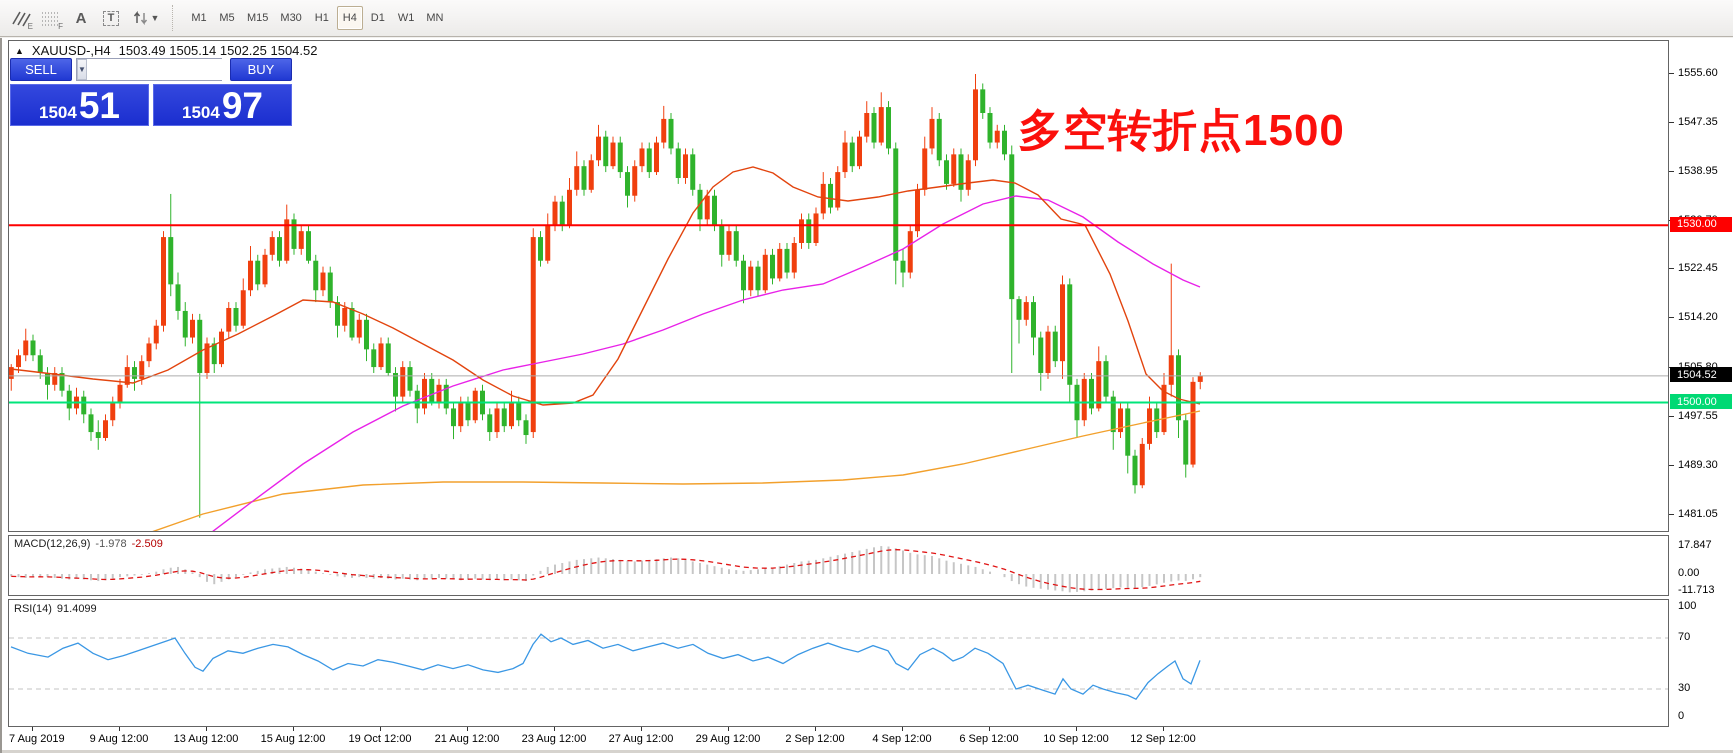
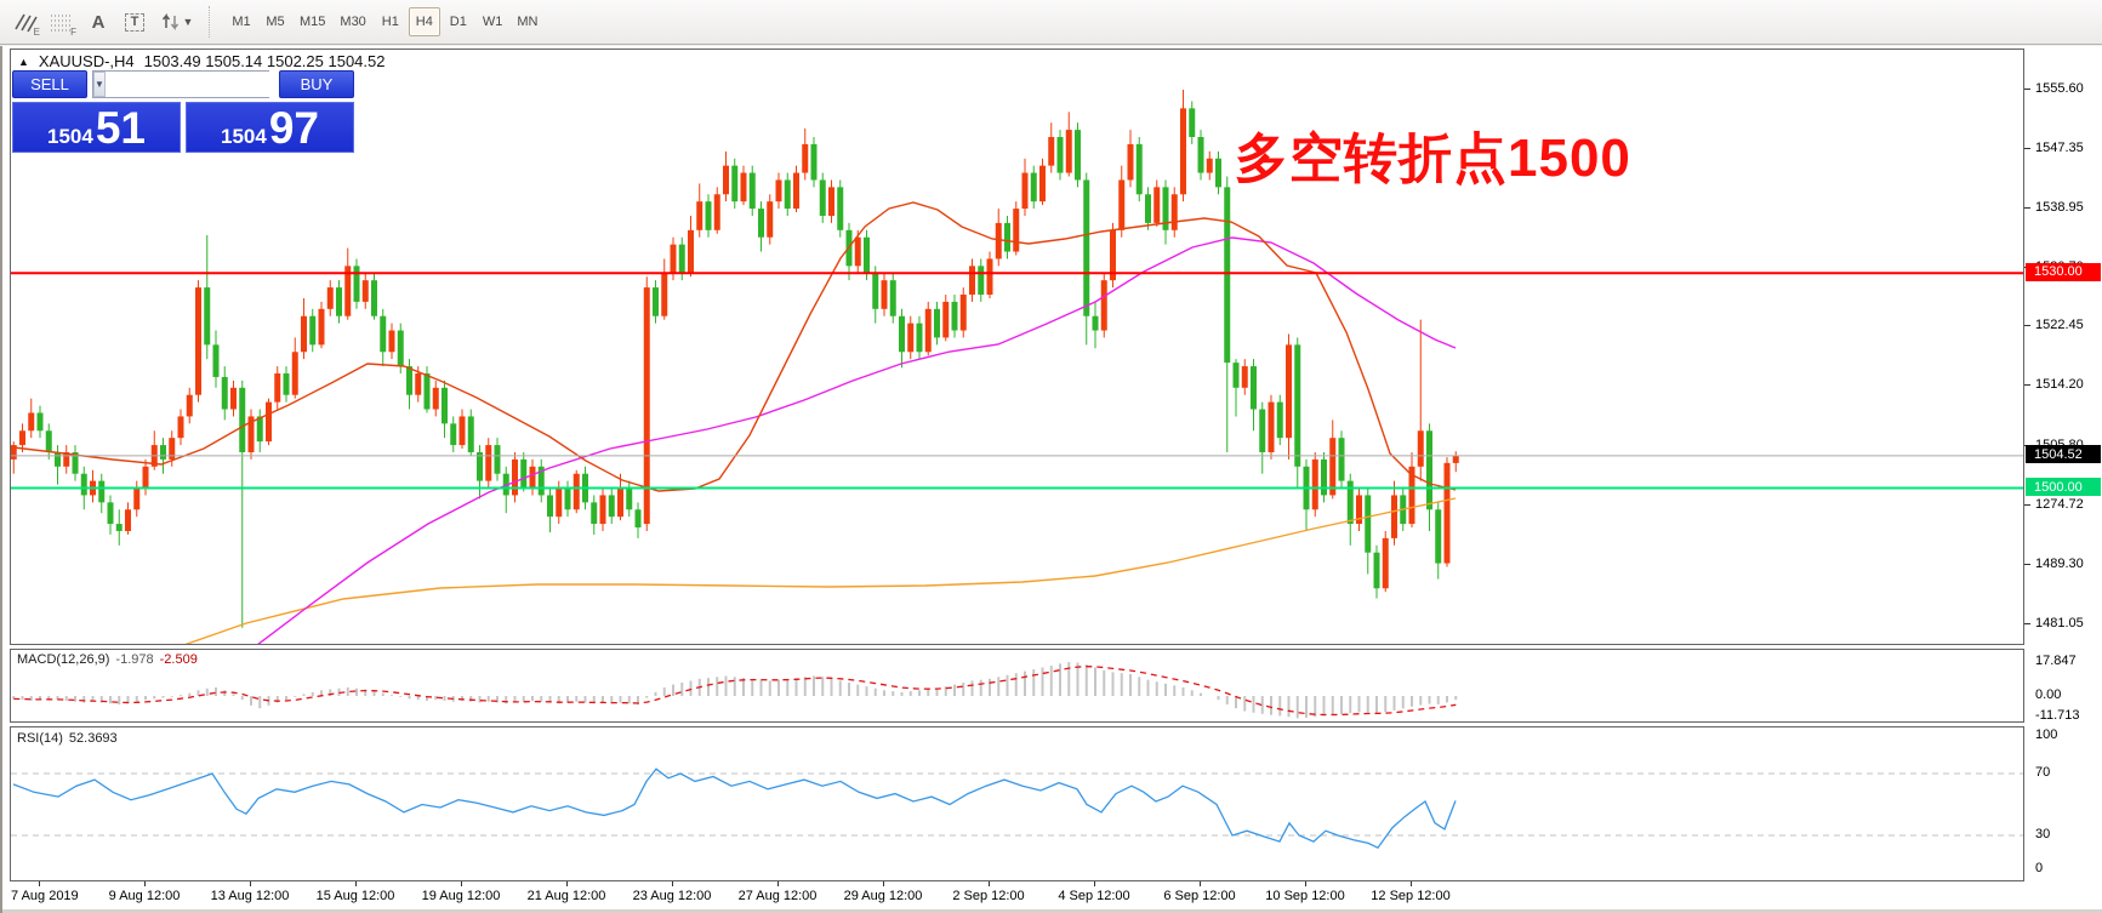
  E
  F
  A
  T
  ▼
  M1
  M5
  M15
  M30
  H1
  H4
  D1
  W1
  MN
  ▲
  XAUUSD-,H4
  1503.49 1505.14 1502.25 1504.52
  SELL
  ▼
  BUY
  1504
  51
  1504
  97
  多空转折点1500
  MACD(12,26,9) -1.978 -2.509
- RSI(14) 91.4099
+ RSI(14) 52.3693
  1555.60
  1547.35
  1538.95
  1522.45
  1514.20
- 1497.55
+ 1274.72
  1489.30
  1481.05
  1530.00
  1500.00
  1504.52
  17.847
  0.00
  -11.713
  100
  70
  30
  0
  7 Aug 2019
  9 Aug 12:00
  13 Aug 12:00
  15 Aug 12:00
- 19 Oct 12:00
+ 19 Aug 12:00
  21 Aug 12:00
  23 Aug 12:00
  27 Aug 12:00
  29 Aug 12:00
  2 Sep 12:00
  4 Sep 12:00
  6 Sep 12:00
  10 Sep 12:00
  12 Sep 12:00
